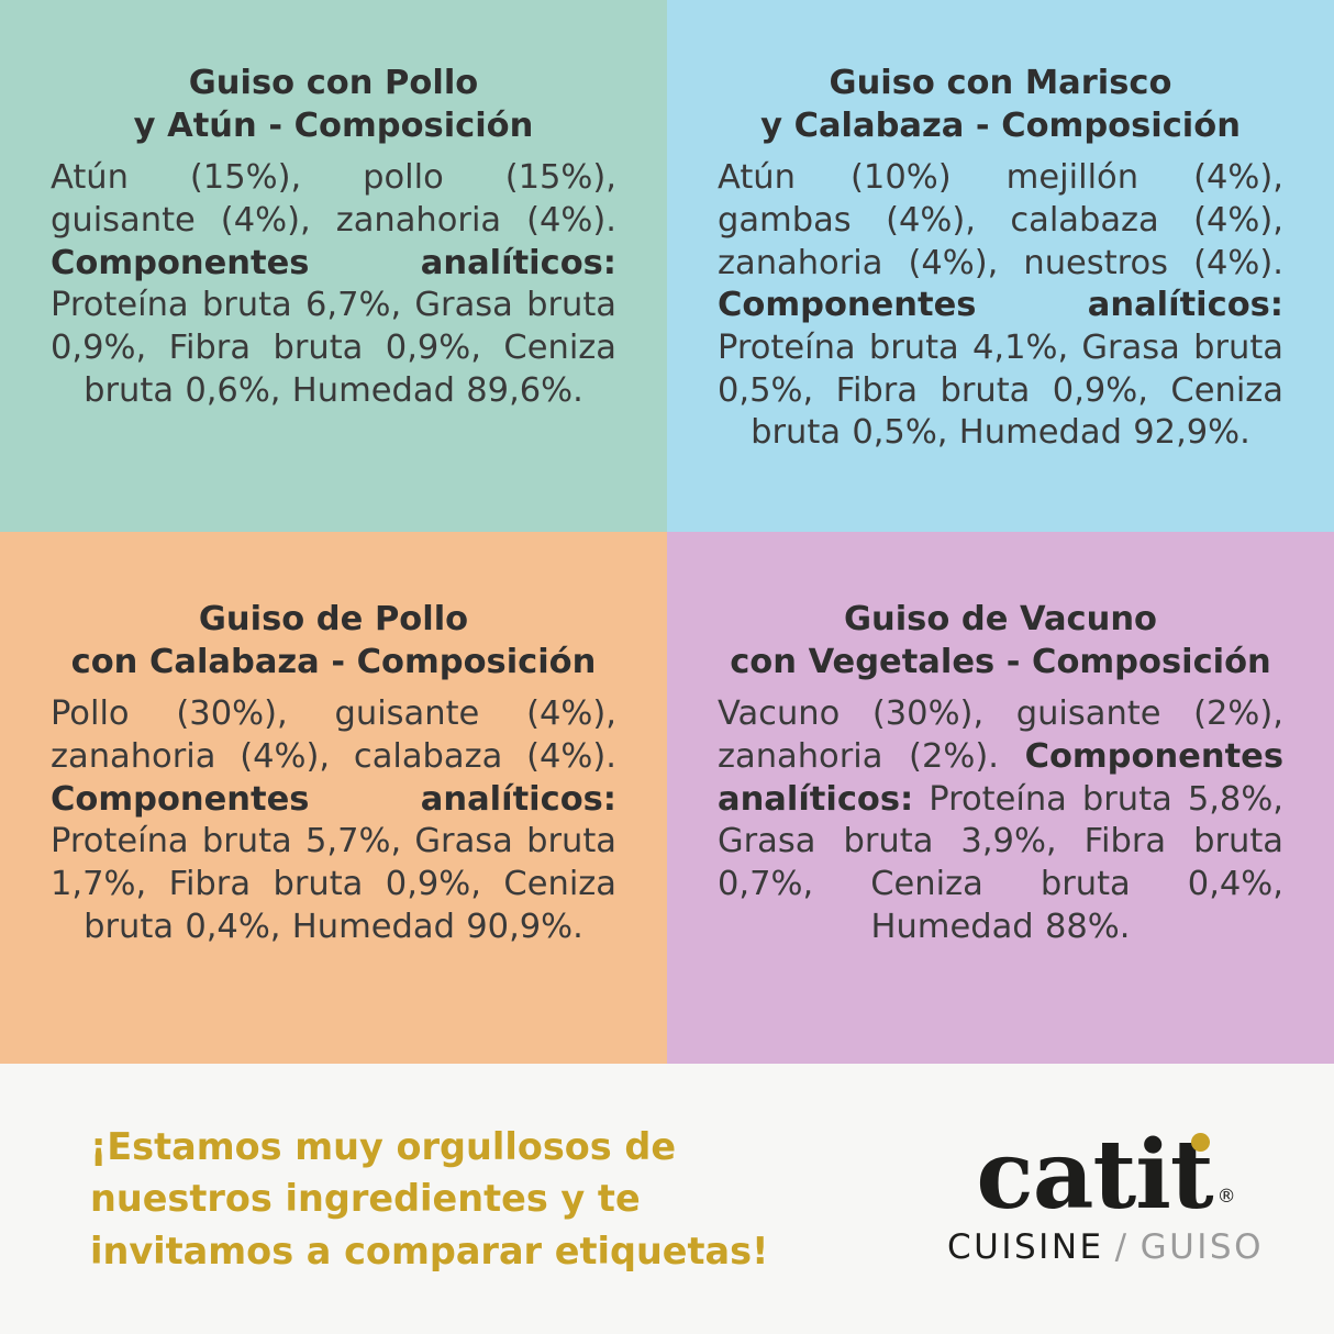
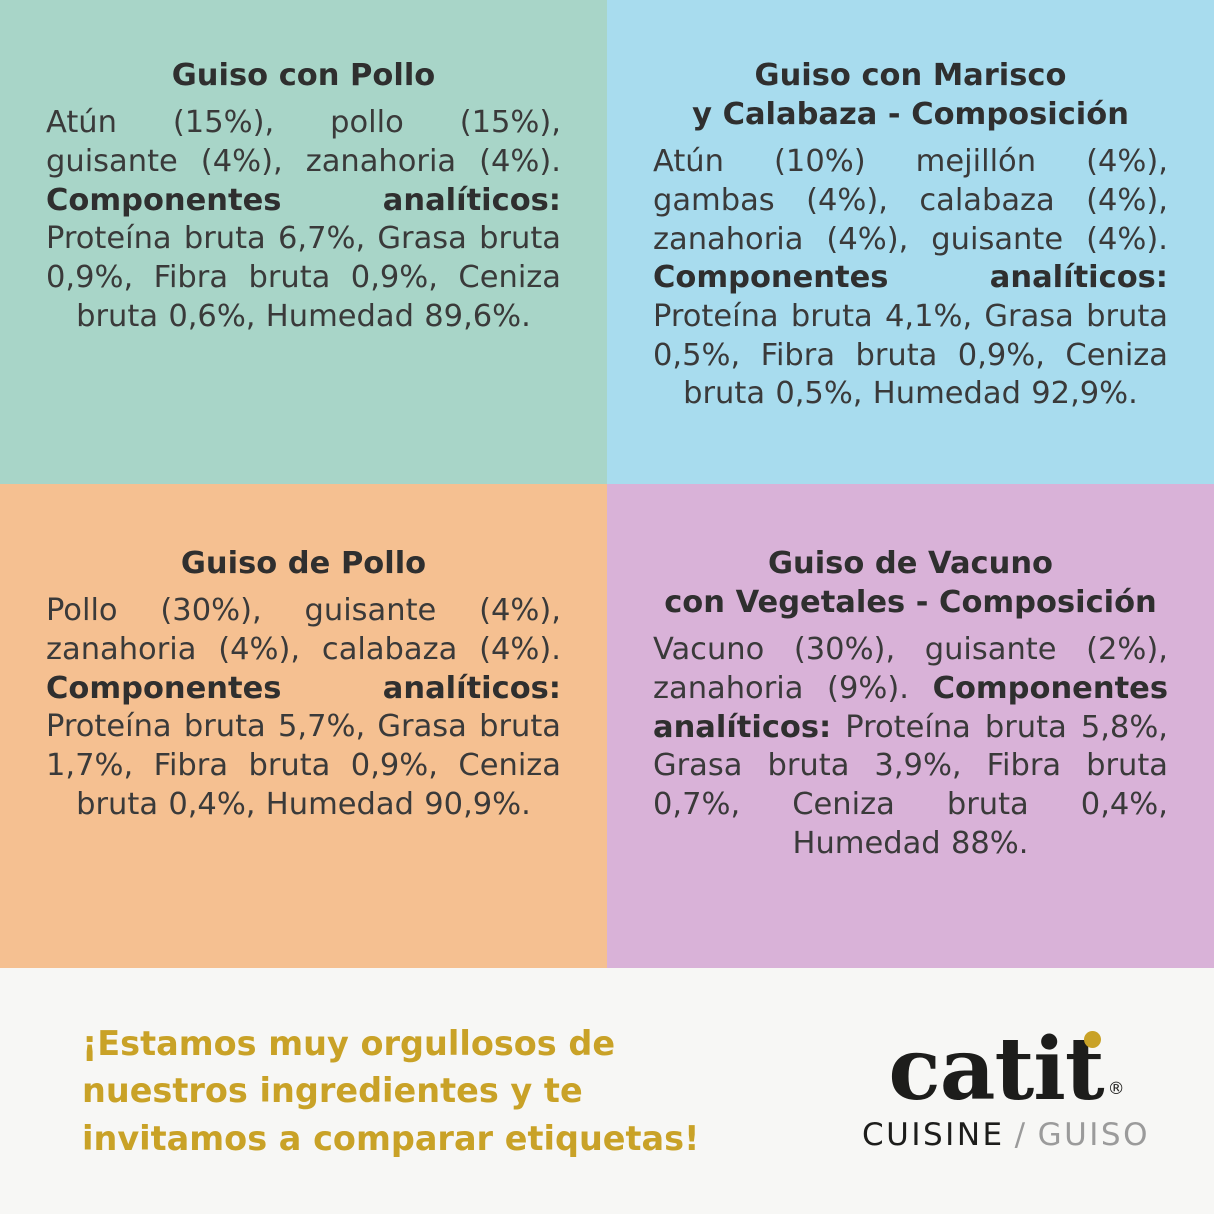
  Guiso con Pollo
- y Atún - Composición
  Atún (15%), pollo (15%), guisante (4%), zanahoria (4%). Componentes analíticos: Proteína bruta 6,7%, Grasa bruta 0,9%, Fibra bruta 0,9%, Ceniza bruta 0,6%, Humedad 89,6%.
  Guiso con Marisco
  y Calabaza - Composición
- Atún (10%) mejillón (4%), gambas (4%), calabaza (4%), zanahoria (4%), nuestros (4%). Componentes analíticos: Proteína bruta 4,1%, Grasa bruta 0,5%, Fibra bruta 0,9%, Ceniza bruta 0,5%, Humedad 92,9%.
+ Atún (10%) mejillón (4%), gambas (4%), calabaza (4%), zanahoria (4%), guisante (4%). Componentes analíticos: Proteína bruta 4,1%, Grasa bruta 0,5%, Fibra bruta 0,9%, Ceniza bruta 0,5%, Humedad 92,9%.
  Guiso de Pollo
- con Calabaza - Composición
  Pollo (30%), guisante (4%), zanahoria (4%), calabaza (4%). Componentes analíticos: Proteína bruta 5,7%, Grasa bruta 1,7%, Fibra bruta 0,9%, Ceniza bruta 0,4%, Humedad 90,9%.
  Guiso de Vacuno
  con Vegetales - Composición
- Vacuno (30%), guisante (2%), zanahoria (2%). Componentes analíticos: Proteína bruta 5,8%, Grasa bruta 3,9%, Fibra bruta 0,7%, Ceniza bruta 0,4%, Humedad 88%.
+ Vacuno (30%), guisante (2%), zanahoria (9%). Componentes analíticos: Proteína bruta 5,8%, Grasa bruta 3,9%, Fibra bruta 0,7%, Ceniza bruta 0,4%, Humedad 88%.
  ¡Estamos muy orgullosos de
  nuestros ingredientes y te
  invitamos a comparar etiquetas!
  cat
  it
  ®
  CUISINE
  /
  GUISO
